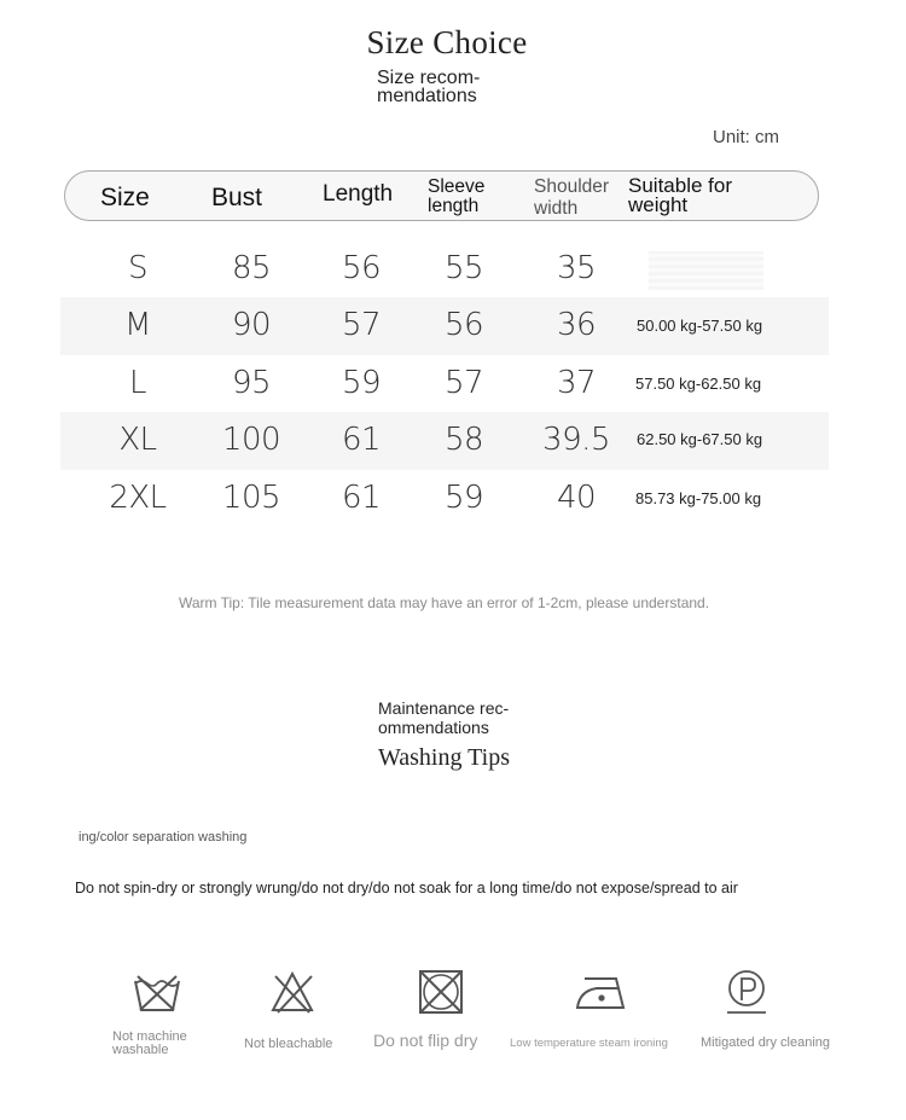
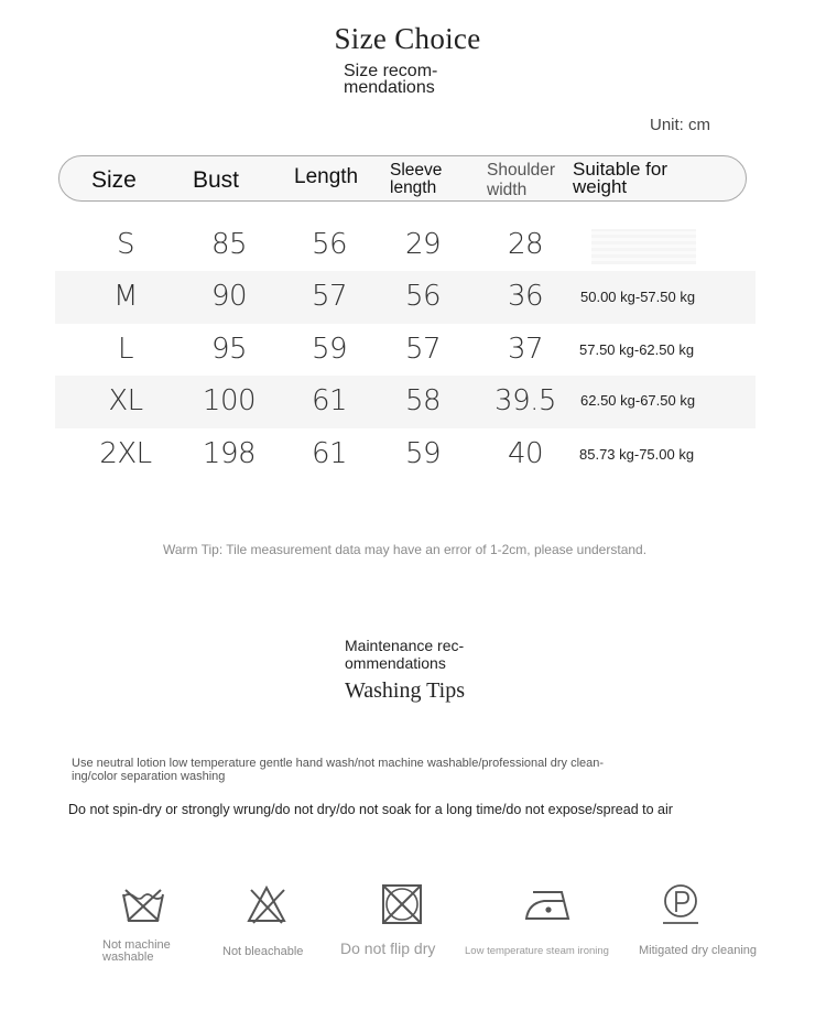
  Size Choice
  Size recom-
  mendations
  Unit: cm
  Size
  Bust
  Length
  Sleeve
  length
  Shoulder
  width
  Suitable for
  weight
  S
  85
  56
- 55
+ 29
- 35
+ 28
  M
  90
  57
  56
  36
  50.00 kg-57.50 kg
  L
  95
  59
  57
  37
  57.50 kg-62.50 kg
  XL
  100
  61
  58
  39.5
  62.50 kg-67.50 kg
  2XL
- 105
+ 198
  61
  59
  40
  85.73 kg-75.00 kg
  Warm Tip: Tile measurement data may have an error of 1-2cm, please understand.
  Maintenance rec-
  ommendations
  Washing Tips
+ Use neutral lotion low temperature gentle hand wash/not machine washable/professional dry clean-
  ing/color separation washing
  Do not spin-dry or strongly wrung/do not dry/do not soak for a long time/do not expose/spread to air
  Not machine
  washable
  Not bleachable
  Do not flip dry
  Low temperature steam ironing
  Mitigated dry cleaning
